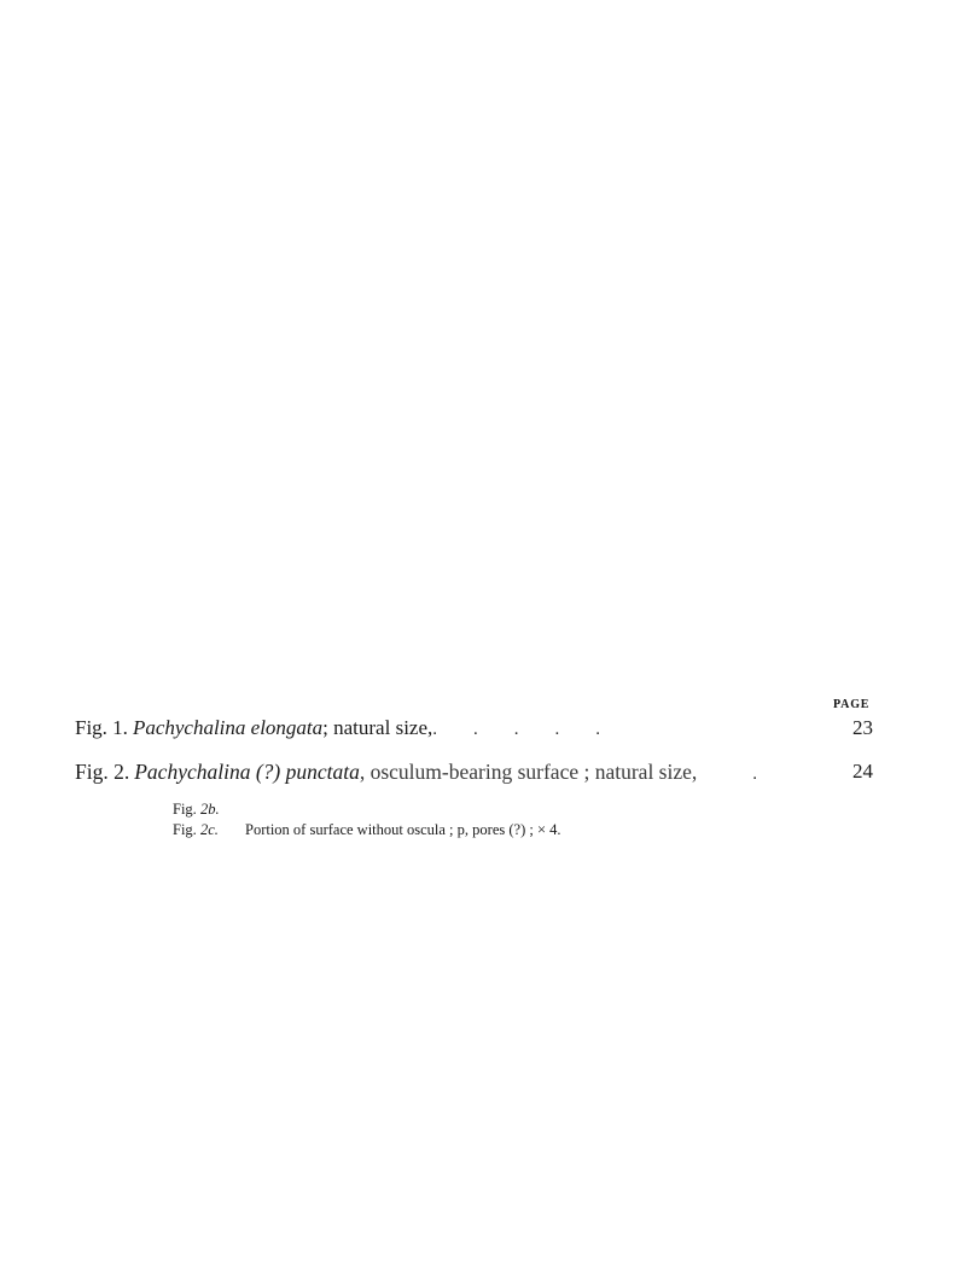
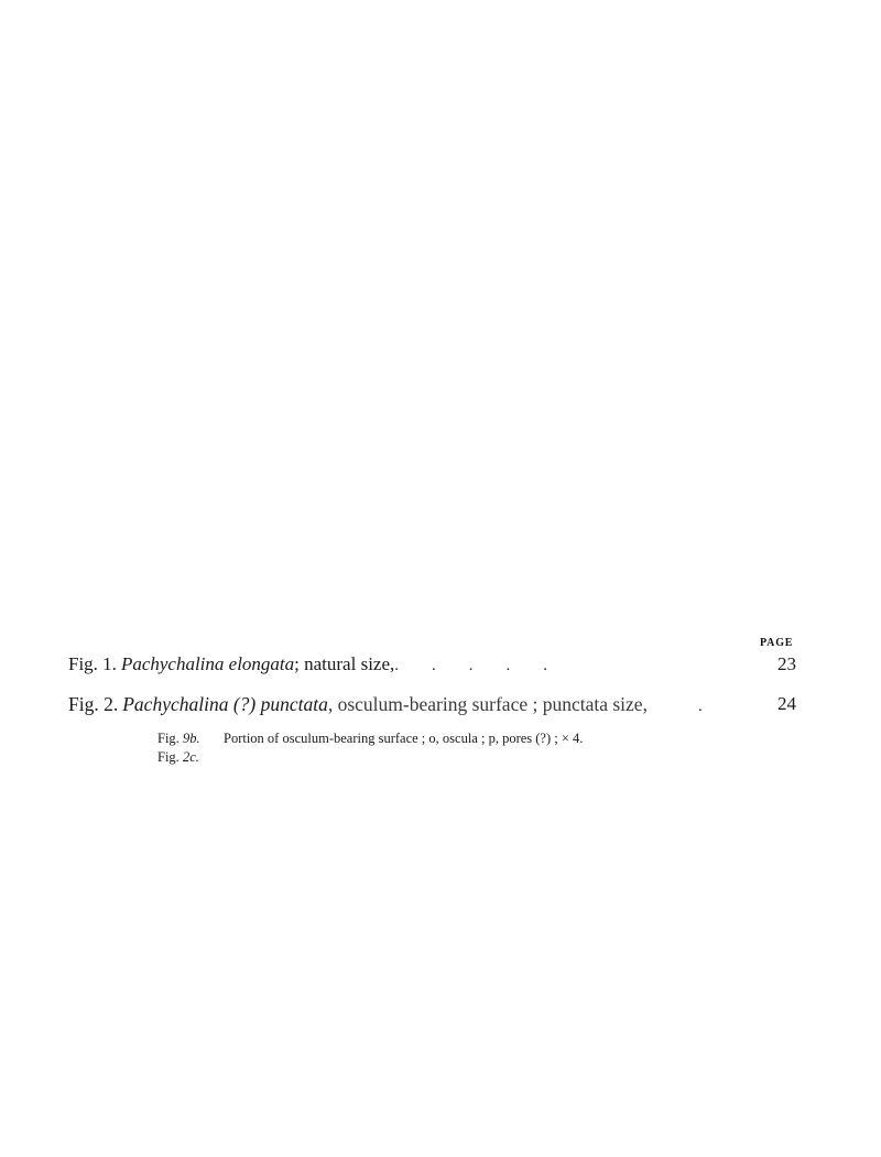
  PAGE
  Fig. 1. Pachychalina elongata; natural size,. . . . .
  23
- Fig. 2. Pachychalina (?) punctata, osculum-bearing surface ; natural size, .
+ Fig. 2. Pachychalina (?) punctata, osculum-bearing surface ; punctata size, .
  24
- Fig. 2b.
+ Fig. 9b.
+ Portion of osculum-bearing surface ; o, oscula ; p, pores (?) ; × 4.
  Fig. 2c.
- Portion of surface without oscula ; p, pores (?) ; × 4.
